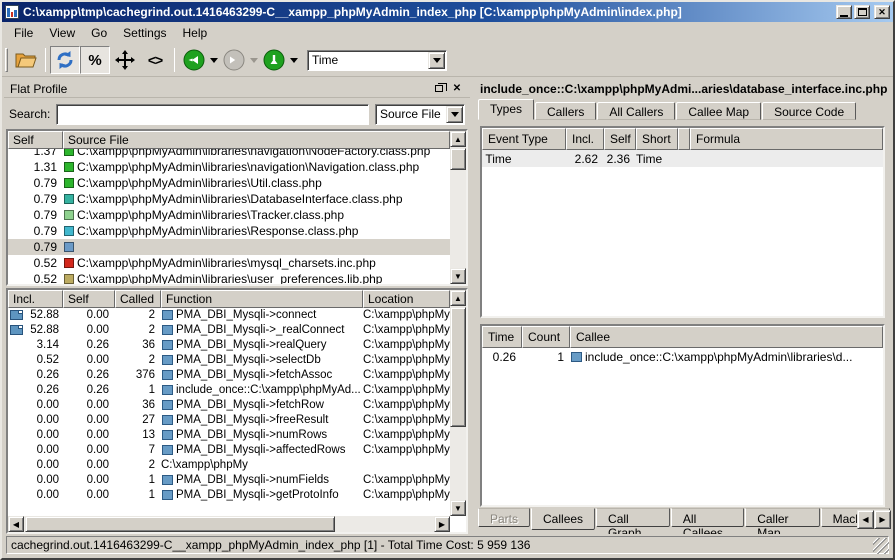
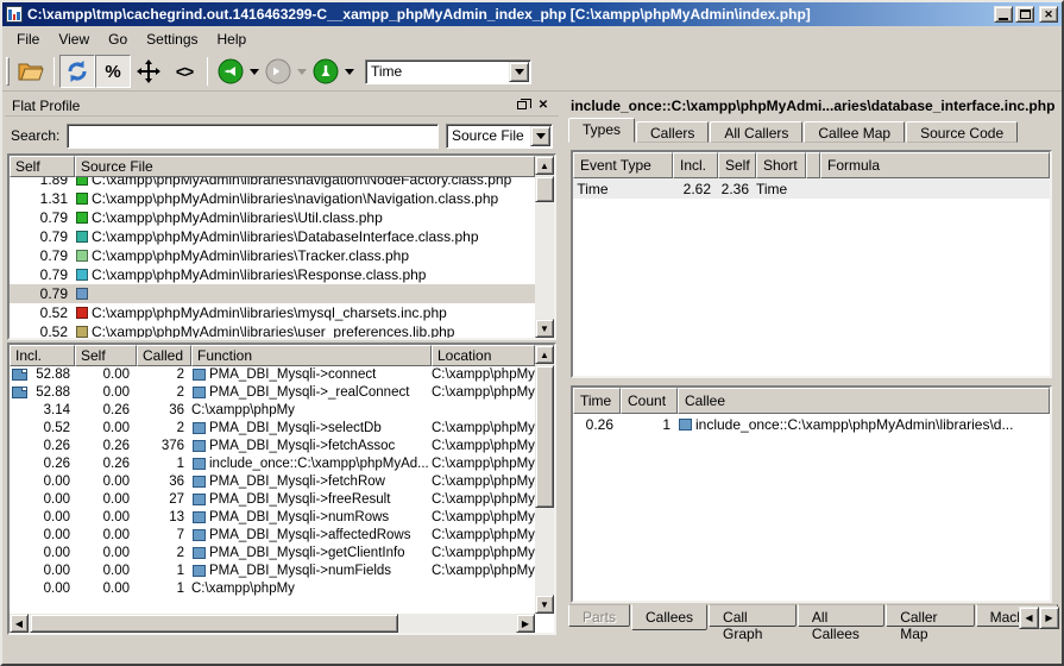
  C:\xampp\tmp\cachegrind.out.1416463299-C__xampp_phpMyAdmin_index_php [C:\xampp\phpMyAdmin\index.php]
  ✕
  File
  View
  Go
  Settings
  Help
  %
  <>
  Time
  Flat Profile
  ✕
  Search:
  Source File
- 1.37
+ 1.89
  C:\xampp\phpMyAdmin\libraries\navigation\NodeFactory.class.php
  1.31
  C:\xampp\phpMyAdmin\libraries\navigation\Navigation.class.php
  0.79
  C:\xampp\phpMyAdmin\libraries\Util.class.php
  0.79
  C:\xampp\phpMyAdmin\libraries\DatabaseInterface.class.php
  0.79
  C:\xampp\phpMyAdmin\libraries\Tracker.class.php
  0.79
  C:\xampp\phpMyAdmin\libraries\Response.class.php
  0.79
  0.52
  C:\xampp\phpMyAdmin\libraries\mysql_charsets.inc.php
  0.52
  C:\xampp\phpMyAdmin\libraries\user_preferences.lib.php
  Self
  Source File
  ▲
  ▼
  Incl.
  Self
  Called
  Function
  Location
  52.88
  0.00
  2
  PMA_DBI_Mysqli->connect
  C:\xampp\phpMy
  52.88
  0.00
  2
  PMA_DBI_Mysqli->_realConnect
  C:\xampp\phpMy
  3.14
  0.26
  36
- PMA_DBI_Mysqli->realQuery
  C:\xampp\phpMy
  0.52
  0.00
  2
  PMA_DBI_Mysqli->selectDb
  C:\xampp\phpMy
  0.26
  0.26
  376
  PMA_DBI_Mysqli->fetchAssoc
  C:\xampp\phpMy
  0.26
  0.26
  1
  include_once::C:\xampp\phpMyAd...
  C:\xampp\phpMy
  0.00
  0.00
  36
  PMA_DBI_Mysqli->fetchRow
  C:\xampp\phpMy
  0.00
  0.00
  27
  PMA_DBI_Mysqli->freeResult
  C:\xampp\phpMy
  0.00
  0.00
  13
  PMA_DBI_Mysqli->numRows
  C:\xampp\phpMy
  0.00
  0.00
  7
  PMA_DBI_Mysqli->affectedRows
  C:\xampp\phpMy
  0.00
  0.00
  2
+ PMA_DBI_Mysqli->getClientInfo
  C:\xampp\phpMy
  0.00
  0.00
  1
  PMA_DBI_Mysqli->numFields
  C:\xampp\phpMy
  0.00
  0.00
  1
- PMA_DBI_Mysqli->getProtoInfo
  C:\xampp\phpMy
  ▲
  ▼
  ◀
  ▶
  include_once::C:\xampp\phpMyAdmi...aries\database_interface.inc.php
  Types
  Callers
  All Callers
  Callee Map
  Source Code
  Event Type
  Incl.
  Self
  Short
  Formula
  Time
  2.62
  2.36
  Time
  Time
  Count
  Callee
  0.26
  1
  include_once::C:\xampp\phpMyAdmin\libraries\d...
  Parts
  Callees
  Call Graph
  All Callees
  Caller Map
  ◀
  ▶
- cachegrind.out.1416463299-C__xampp_phpMyAdmin_index_php [1] - Total Time Cost: 5 959 136
